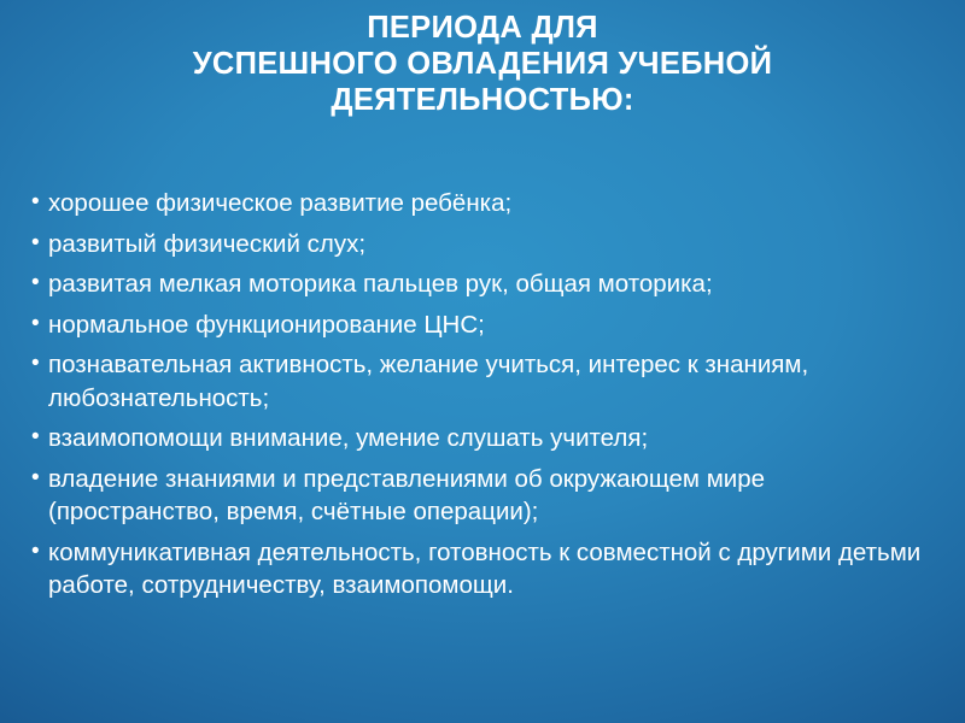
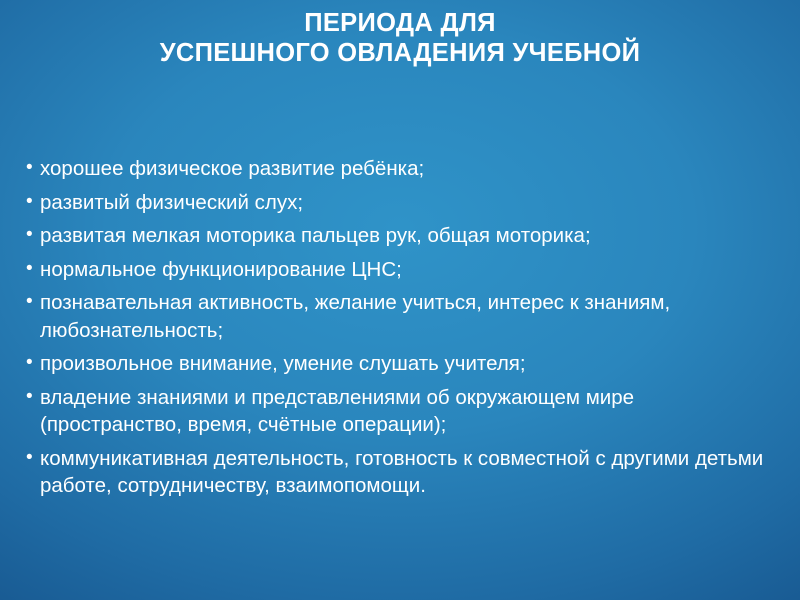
  ПЕРИОДА ДЛЯ
  УСПЕШНОГО ОВЛАДЕНИЯ УЧЕБНОЙ
- ДЕЯТЕЛЬНОСТЬЮ:
  •
  хорошее физическое развитие ребёнка;
  •
  развитый физический слух;
  •
  развитая мелкая моторика пальцев рук, общая моторика;
  •
  нормальное функционирование ЦНС;
  •
  познавательная активность, желание учиться, интерес к знаниям, любознательность;
  •
- взаимопомощи внимание, умение слушать учителя;
+ произвольное внимание, умение слушать учителя;
  •
  владение знаниями и представлениями об окружающем мире (пространство, время, счётные операции);
  •
  коммуникативная деятельность, готовность к совместной с другими детьми работе, сотрудничеству, взаимопомощи.
